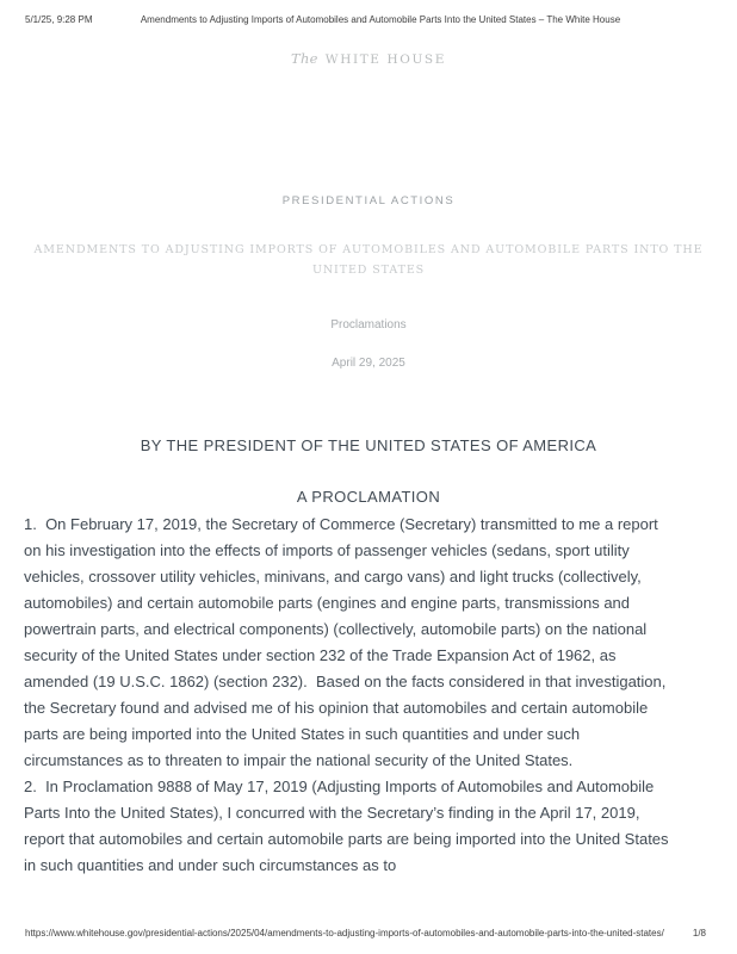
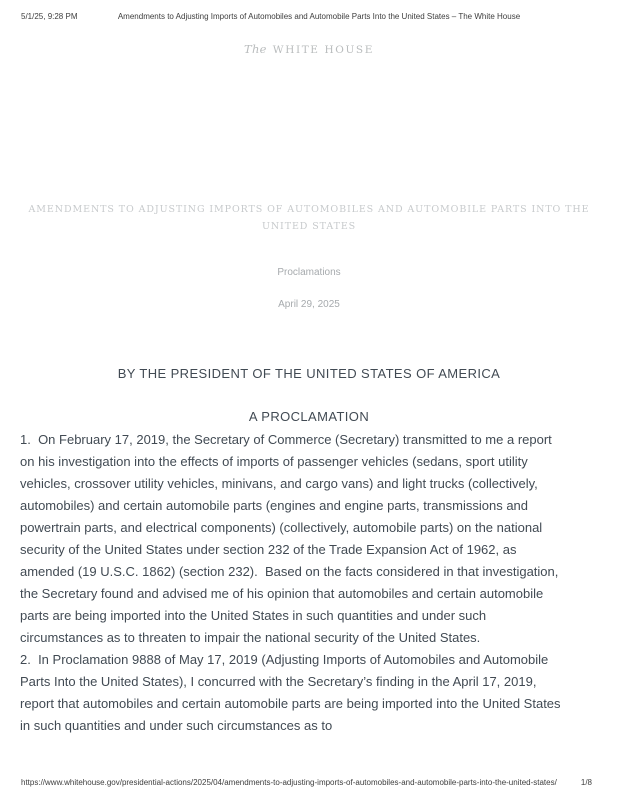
  Amendments to Adjusting Imports of Automobiles and Automobile Parts Into the United States – The White House
  5/1/25, 9:28 PM
  The WHITE HOUSE
- PRESIDENTIAL ACTIONS
  AMENDMENTS TO ADJUSTING IMPORTS OF AUTOMOBILES AND AUTOMOBILE PARTS INTO THE
  UNITED STATES
  Proclamations
  April 29, 2025
  BY THE PRESIDENT OF THE UNITED STATES OF AMERICA
  A PROCLAMATION
  1. On February 17, 2019, the Secretary of Commerce (Secretary) transmitted to me a report on his investigation into the effects of imports of passenger vehicles (sedans, sport utility vehicles, crossover utility vehicles, minivans, and cargo vans) and light trucks (collectively, automobiles) and certain automobile parts (engines and engine parts, transmissions and powertrain parts, and electrical components) (collectively, automobile parts) on the national security of the United States under section 232 of the Trade Expansion Act of 1962, as amended (19 U.S.C. 1862) (section 232). Based on the facts considered in that investigation, the Secretary found and advised me of his opinion that automobiles and certain automobile parts are being imported into the United States in such quantities and under such circumstances as to threaten to impair the national security of the United States.
  2. In Proclamation 9888 of May 17, 2019 (Adjusting Imports of Automobiles and Automobile Parts Into the United States), I concurred with the Secretary’s finding in the April 17, 2019, report that automobiles and certain automobile parts are being imported into the United States in such quantities and under such circumstances as to
  https://www.whitehouse.gov/presidential-actions/2025/04/amendments-to-adjusting-imports-of-automobiles-and-automobile-parts-into-the-united-states/
  1/8
